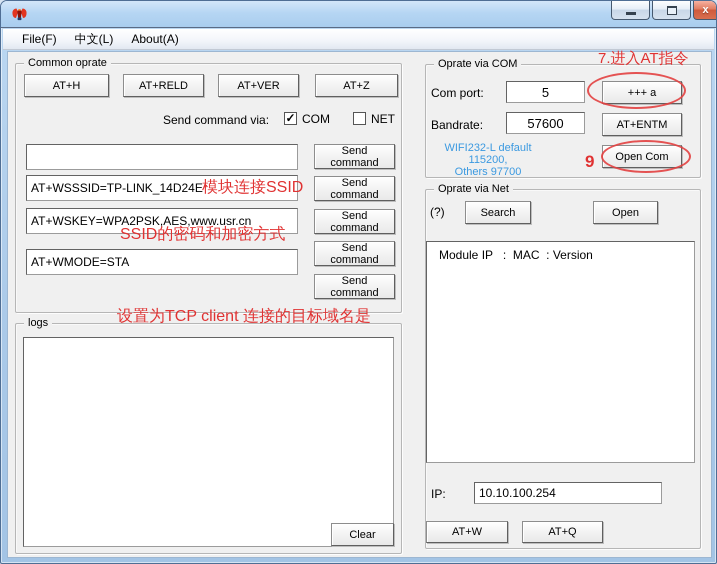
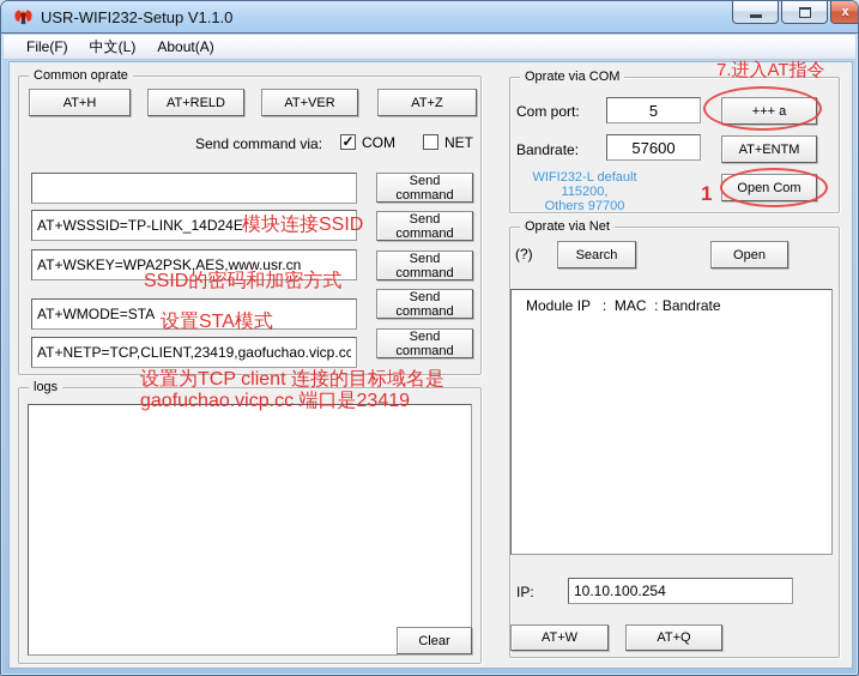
+ USR-WIFI232-Setup V1.1.0
  x
  File(F)
  中文(L)
  About(A)
  Common oprate
  AT+H
  AT+RELD
  AT+VER
  AT+Z
  Send command via:
  ✓
  COM
  NET
  AT+WSSSID=TP-LINK_14D24E
  AT+WSKEY=WPA2PSK,AES,www.usr.cn
  AT+WMODE=STA
+ AT+NETP=TCP,CLIENT,23419,gaofuchao.vicp.cc
  Send command
  Send command
  Send command
  Send command
  Send command
  logs
  Clear
  Oprate via COM
  Com port:
  5
  +++ a
  Bandrate:
  57600
  AT+ENTM
  WIFI232-L default 115200,
  Others 97700
  Open Com
  7.进入AT指令
- 9
+ 1
  Oprate via Net
  (?)
  Search
  Open
- Module IP : MAC : Version
+ Module IP : MAC : Bandrate
  IP:
  10.10.100.254
  AT+W
  AT+Q
  模块连接SSID
  SSID的密码和加密方式
+ 设置STA模式
  设置为TCP client 连接的目标域名是
+ gaofuchao.vicp.cc 端口是23419
